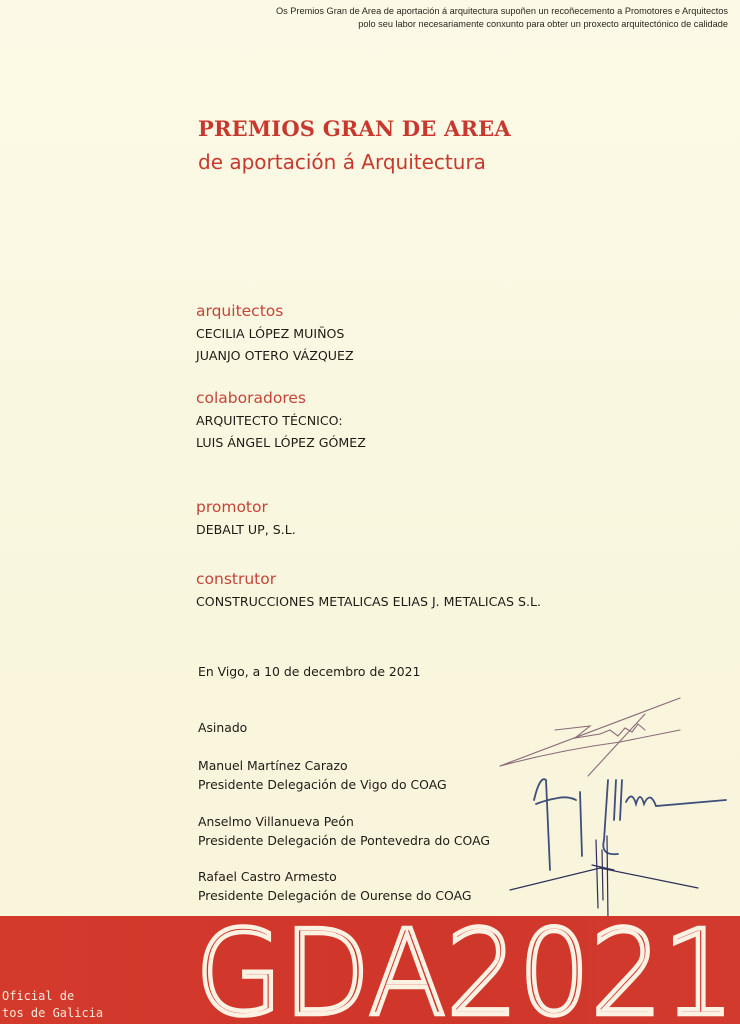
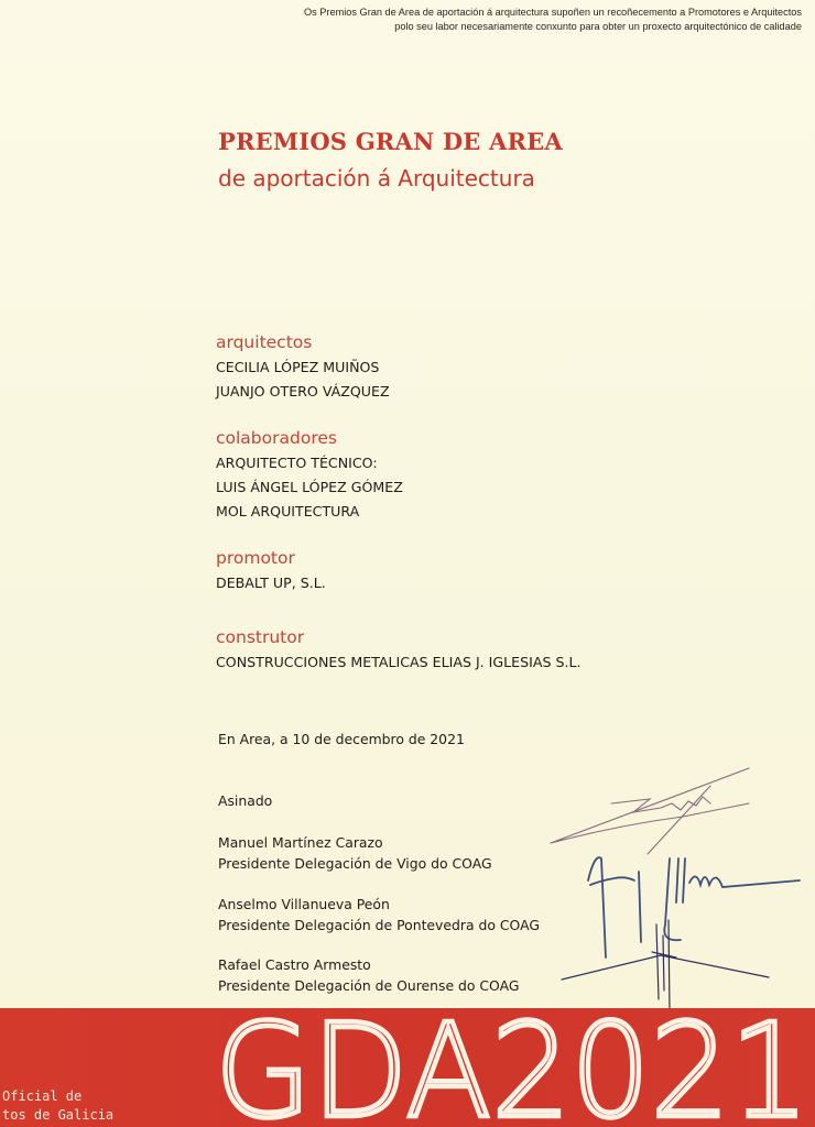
  Os Premios Gran de Area de aportación á arquitectura supoñen un recoñecemento a Promotores e Arquitectos
  polo seu labor necesariamente conxunto para obter un proxecto arquitectónico de calidade
  PREMIOS GRAN DE AREA
  de aportación á Arquitectura
  arquitectos
  CECILIA LÓPEZ MUIÑOS
  JUANJO OTERO VÁZQUEZ
  colaboradores
  ARQUITECTO TÉCNICO:
  LUIS ÁNGEL LÓPEZ GÓMEZ
+ MOL ARQUITECTURA
  promotor
  DEBALT UP, S.L.
  construtor
- CONSTRUCCIONES METALICAS ELIAS J. METALICAS S.L.
+ CONSTRUCCIONES METALICAS ELIAS J. IGLESIAS S.L.
- En Vigo, a 10 de decembro de 2021
+ En Area, a 10 de decembro de 2021
  Asinado
  Manuel Martínez Carazo
  Presidente Delegación de Vigo do COAG
  Anselmo Villanueva Peón
  Presidente Delegación de Pontevedra do COAG
  Rafael Castro Armesto
  Presidente Delegación de Ourense do COAG
  Oficial de
  tos de Galicia
  GDA2021
